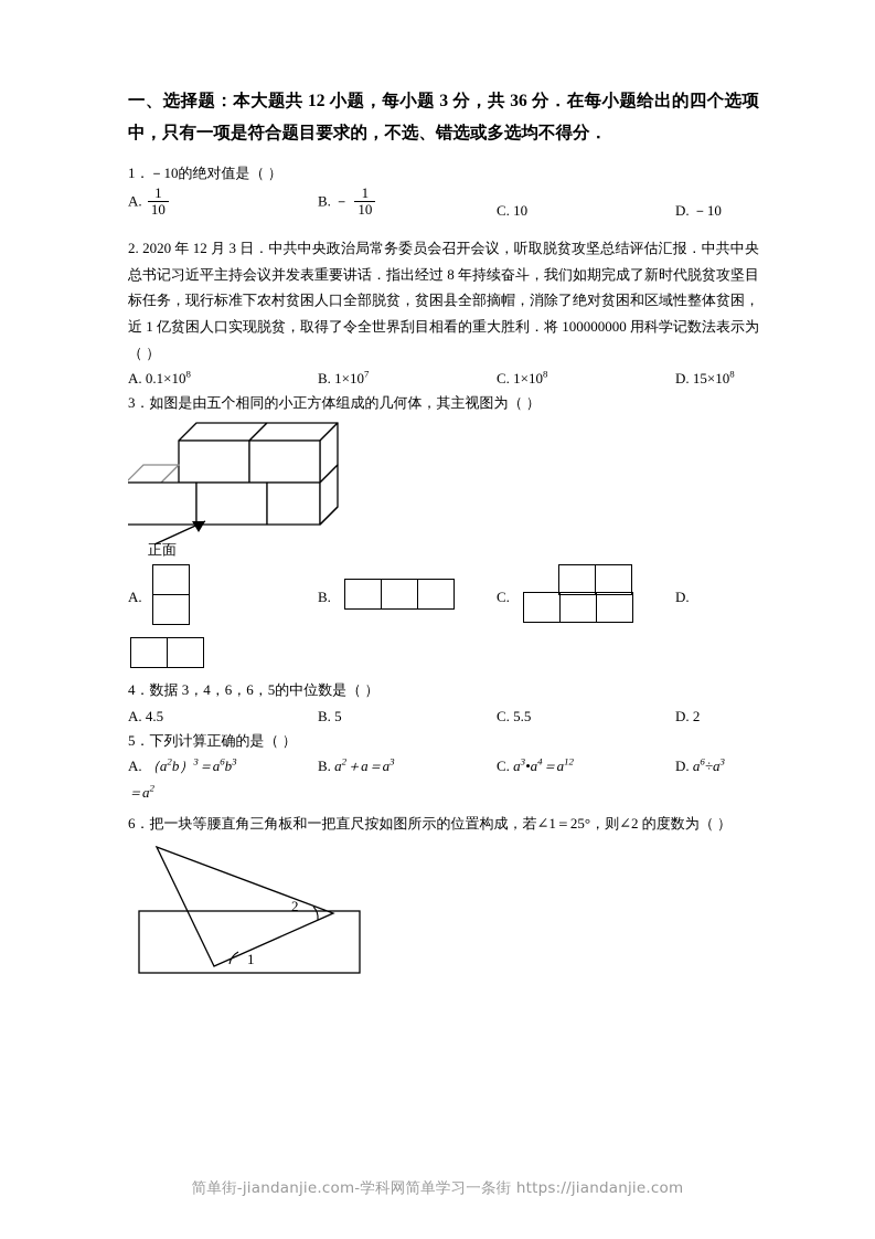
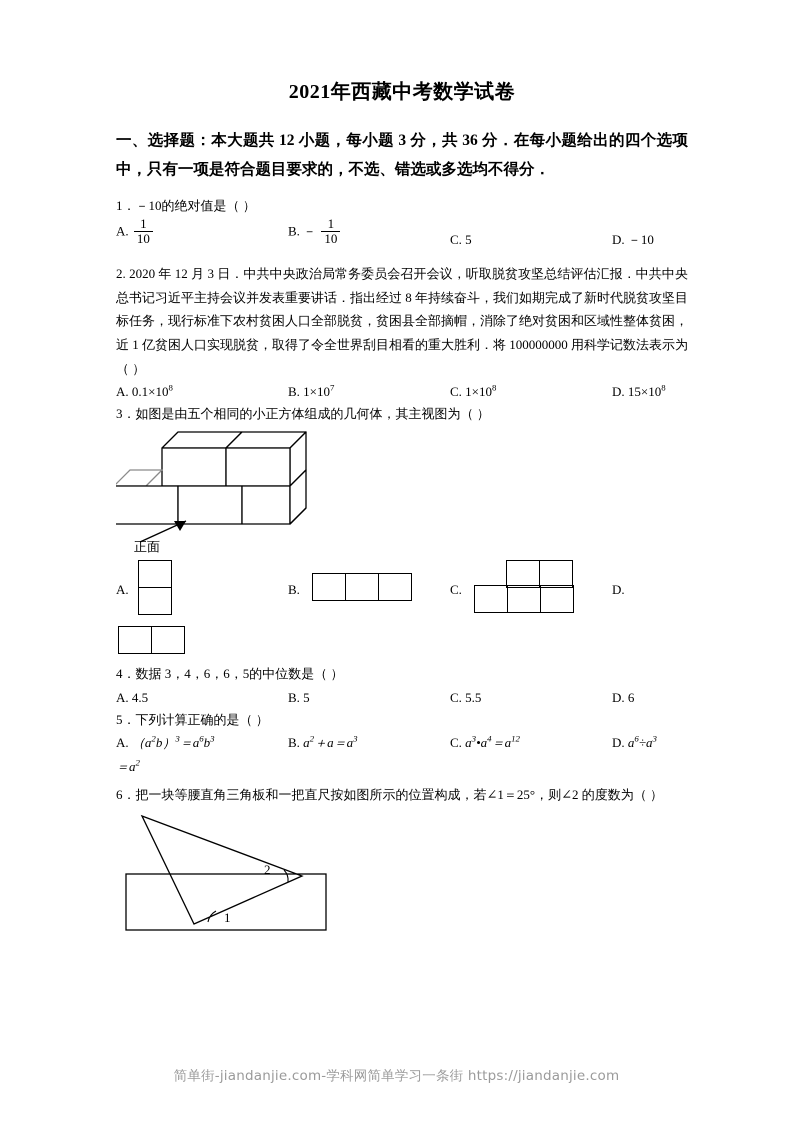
+ 2021年西藏中考数学试卷
  一、选择题：本大题共 12 小题，每小题 3 分，共 36 分．在每小题给出的四个选项中，只有一项是符合题目要求的，不选、错选或多选均不得分．
  1．－10的绝对值是（ ）
  A.
  1
  10
  B. －
  1
  10
- C. 10
+ C. 5
  D. －10
  2. 2020 年 12 月 3 日．中共中央政治局常务委员会召开会议，听取脱贫攻坚总结评估汇报．中共中央总书记习近平主持会议并发表重要讲话．指出经过 8 年持续奋斗，我们如期完成了新时代脱贫攻坚目标任务，现行标准下农村贫困人口全部脱贫，贫困县全部摘帽，消除了绝对贫困和区域性整体贫困，近 1 亿贫困人口实现脱贫，取得了令全世界刮目相看的重大胜利．将 100000000 用科学记数法表示为（ ）
  A. 0.1×108
  B. 1×107
  C. 1×108
  D. 15×108
  3．如图是由五个相同的小正方体组成的几何体，其主视图为（ ）
  正面
  A.
  B.
  C.
  D.
  4．数据 3，4，6，6，5的中位数是（ ）
  A. 4.5
  B. 5
  C. 5.5
- D. 2
+ D. 6
  5．下列计算正确的是（ ）
  A. （a2b）3＝a6b3
  B. a2＋a＝a3
  C. a3•a4＝a12
  D. a6÷a3
  ＝a2
  6．把一块等腰直角三角板和一把直尺按如图所示的位置构成，若∠1＝25°，则∠2 的度数为（ ）
  1
  2
  简单街-jiandanjie.com-学科网简单学习一条街 https://jiandanjie.com
